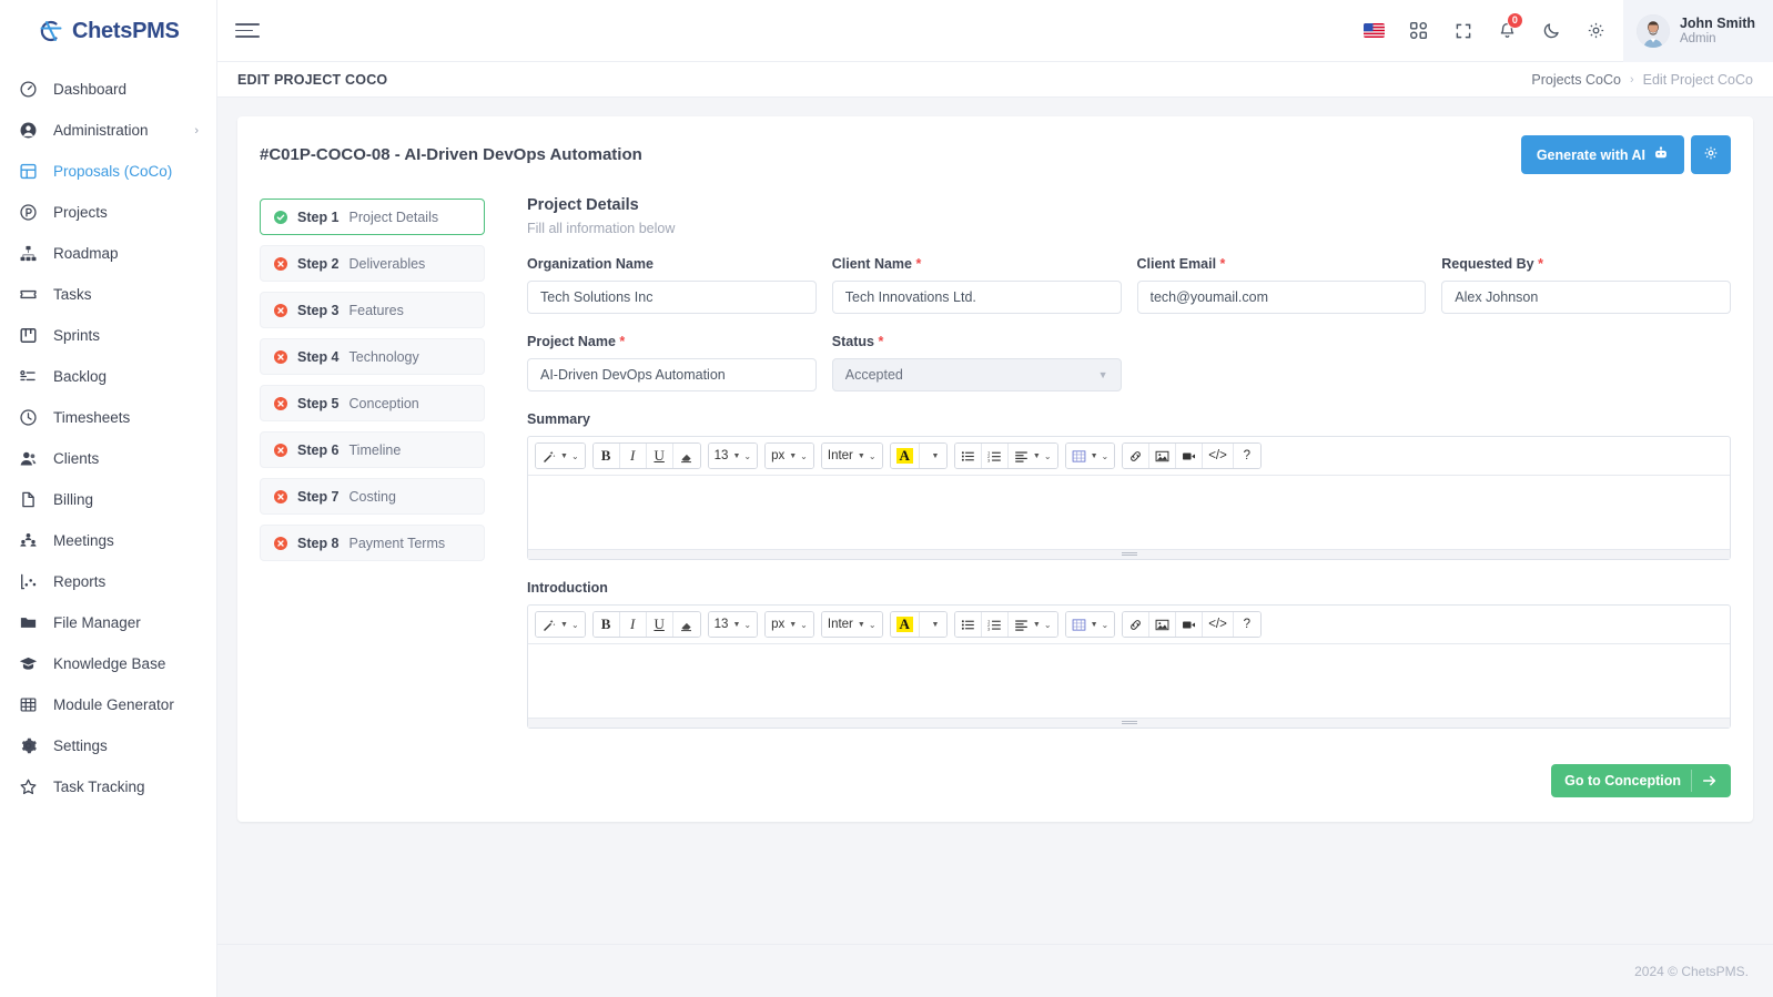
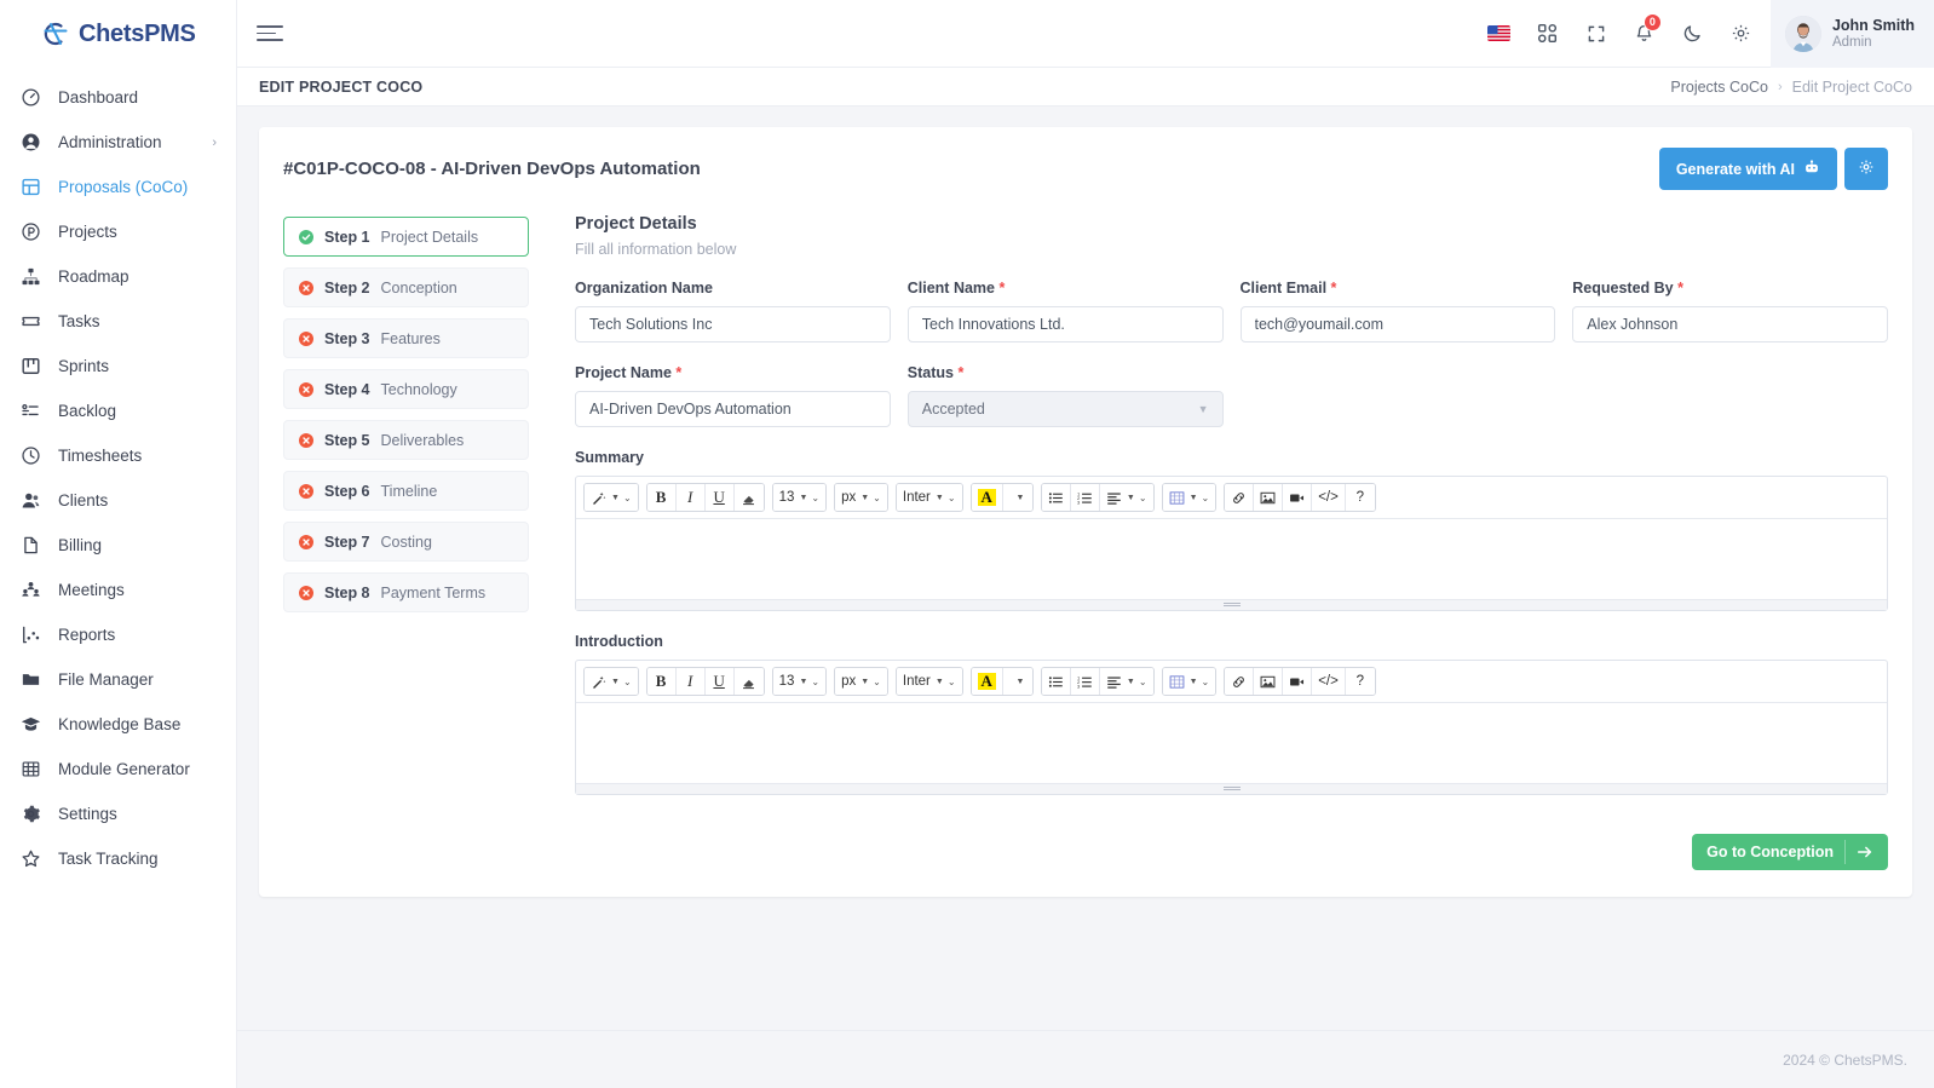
  ChetsPMS
  Dashboard
  Administration
  ›
  Proposals (CoCo)
  Projects
  Roadmap
  Tasks
  Sprints
  Backlog
  Timesheets
  Clients
  Billing
  Meetings
  Reports
  File Manager
  Knowledge Base
  Module Generator
  Settings
  Task Tracking
  0
  John Smith
  Admin
  EDIT PROJECT COCO
  Projects CoCo
  ›
  Edit Project CoCo
  #C01P-COCO-08 - AI-Driven DevOps Automation
  Generate with AI
  Step 1
  Project Details
  Step 2
- Deliverables
+ Conception
  Step 3
  Features
  Step 4
  Technology
  Step 5
- Conception
+ Deliverables
  Step 6
  Timeline
  Step 7
  Costing
  Step 8
  Payment Terms
  Project Details
  Fill all information below
  Organization Name
  Tech Solutions Inc
  Client Name *
  Tech Innovations Ltd.
  Client Email *
  tech@youmail.com
  Requested By *
  Alex Johnson
  Project Name *
  AI-Driven DevOps Automation
  Status *
  Accepted
  ▼
  Summary
  ⌄
  B
  I
  U
  13
  ⌄
  px
  ⌄
  Inter
  ⌄
  A
  ⌄
  ⌄
  </>
  ?
  Introduction
  ⌄
  B
  I
  U
  13
  ⌄
  px
  ⌄
  Inter
  ⌄
  A
  ⌄
  ⌄
  </>
  ?
  Go to Conception
  2024 © ChetsPMS.
